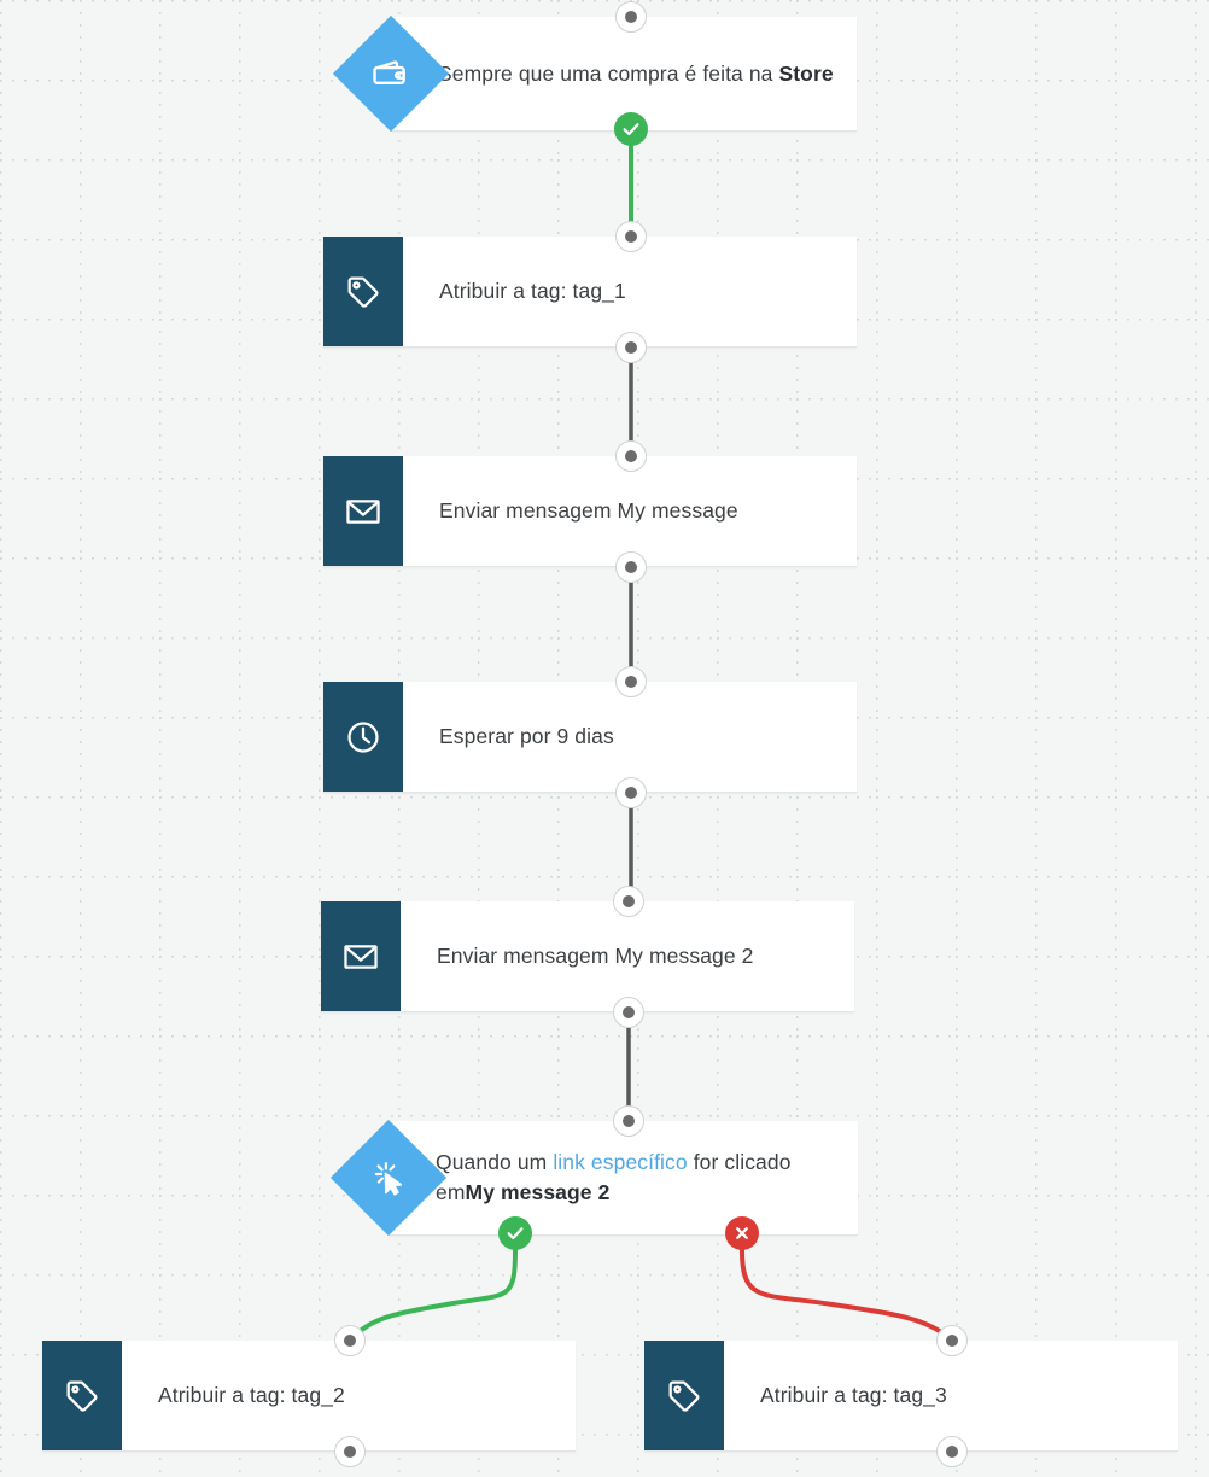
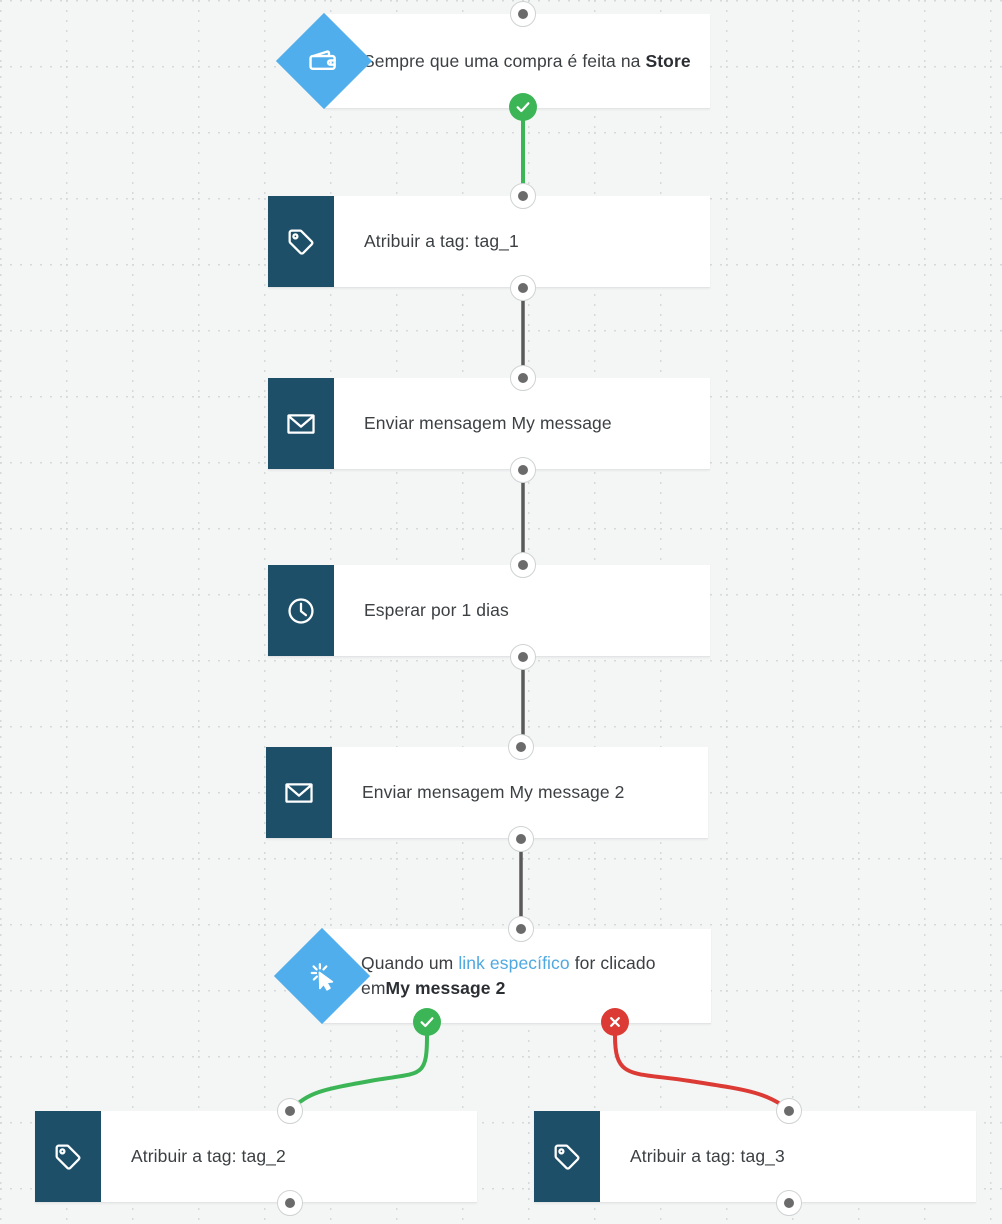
  empre que uma compra é feita na Store
  Atribuir a tag: tag_1
  Enviar mensagem My message
- Esperar por 9 dias
+ Esperar por 1 dias
  Enviar mensagem My message 2
  Quando um link específico for clicado emMy message 2
  Atribuir a tag: tag_2
  Atribuir a tag: tag_3
